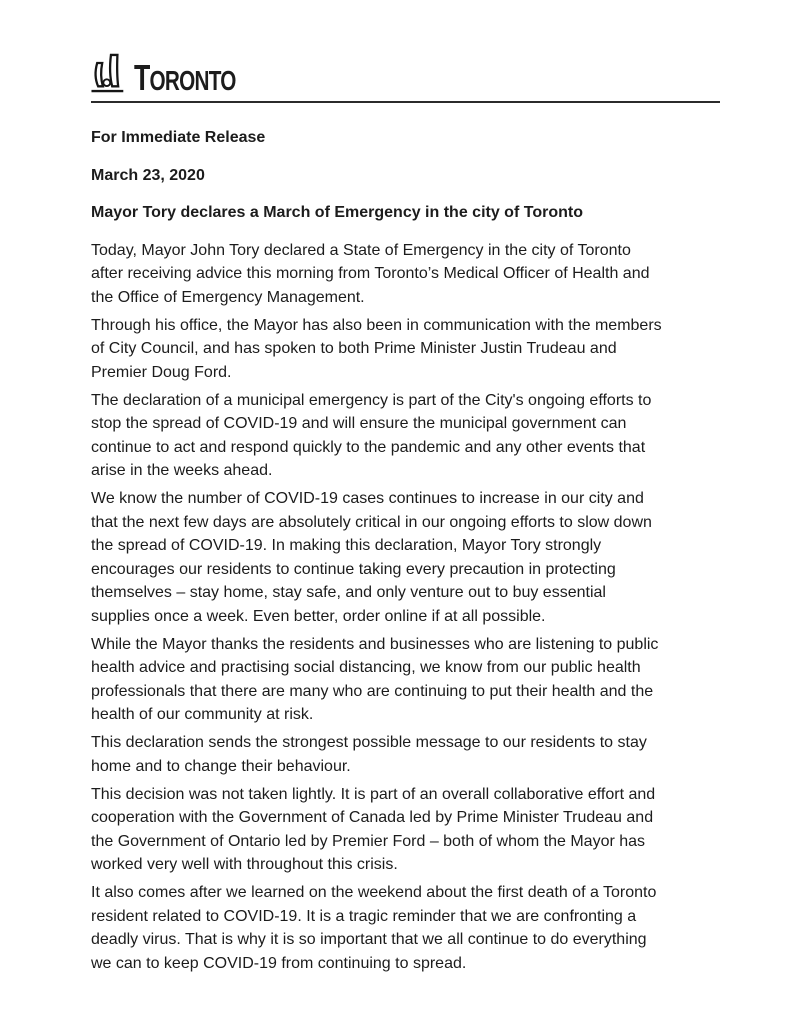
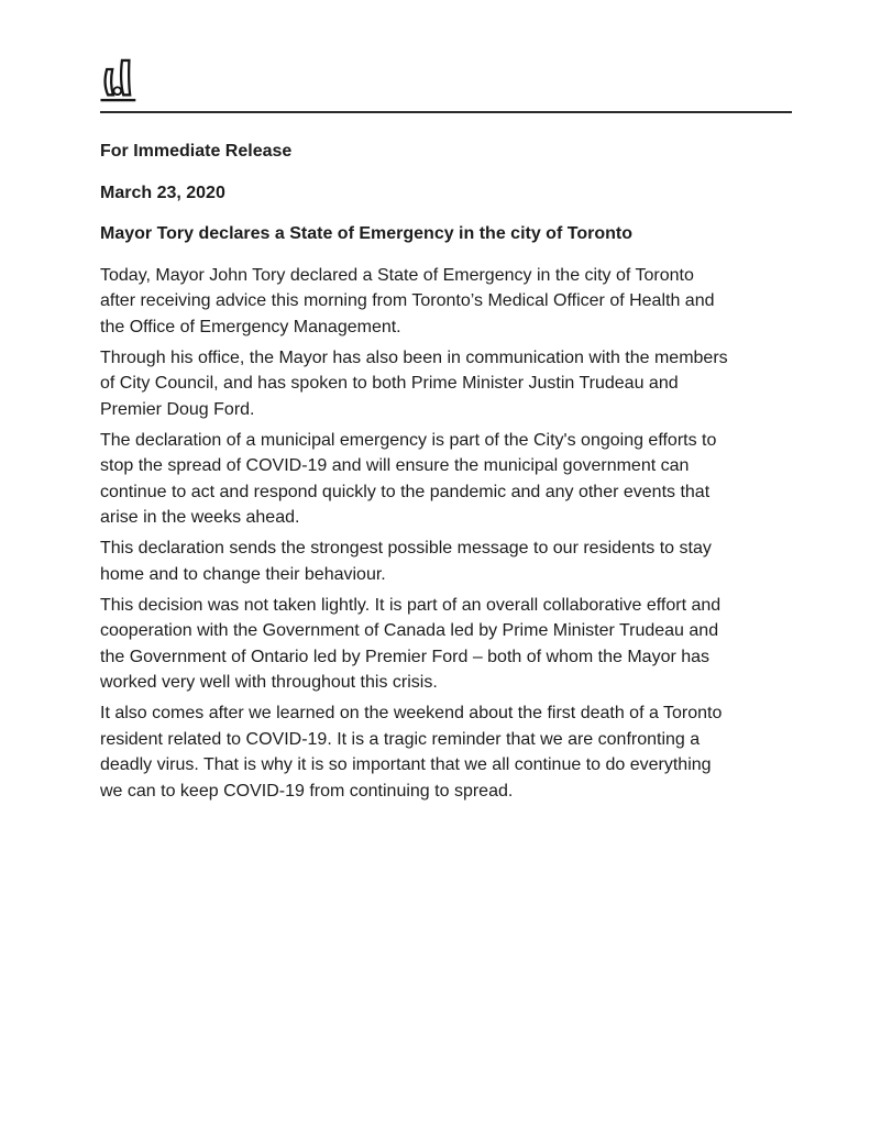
- TORONTO
  For Immediate Release
  March 23, 2020
- Mayor Tory declares a March of Emergency in the city of Toronto
+ Mayor Tory declares a State of Emergency in the city of Toronto
  Today, Mayor John Tory declared a State of Emergency in the city of Toronto
  after receiving advice this morning from Toronto’s Medical Officer of Health and
  the Office of Emergency Management.
  Through his office, the Mayor has also been in communication with the members
  of City Council, and has spoken to both Prime Minister Justin Trudeau and
  Premier Doug Ford.
  The declaration of a municipal emergency is part of the City's ongoing efforts to
  stop the spread of COVID-19 and will ensure the municipal government can
  continue to act and respond quickly to the pandemic and any other events that
  arise in the weeks ahead.
- We know the number of COVID-19 cases continues to increase in our city and
- that the next few days are absolutely critical in our ongoing efforts to slow down
- the spread of COVID-19. In making this declaration, Mayor Tory strongly
- encourages our residents to continue taking every precaution in protecting
- themselves – stay home, stay safe, and only venture out to buy essential
- supplies once a week. Even better, order online if at all possible.
- While the Mayor thanks the residents and businesses who are listening to public
- health advice and practising social distancing, we know from our public health
- professionals that there are many who are continuing to put their health and the
- health of our community at risk.
  This declaration sends the strongest possible message to our residents to stay
  home and to change their behaviour.
  This decision was not taken lightly. It is part of an overall collaborative effort and
  cooperation with the Government of Canada led by Prime Minister Trudeau and
  the Government of Ontario led by Premier Ford – both of whom the Mayor has
  worked very well with throughout this crisis.
  It also comes after we learned on the weekend about the first death of a Toronto
  resident related to COVID-19. It is a tragic reminder that we are confronting a
  deadly virus. That is why it is so important that we all continue to do everything
  we can to keep COVID-19 from continuing to spread.
